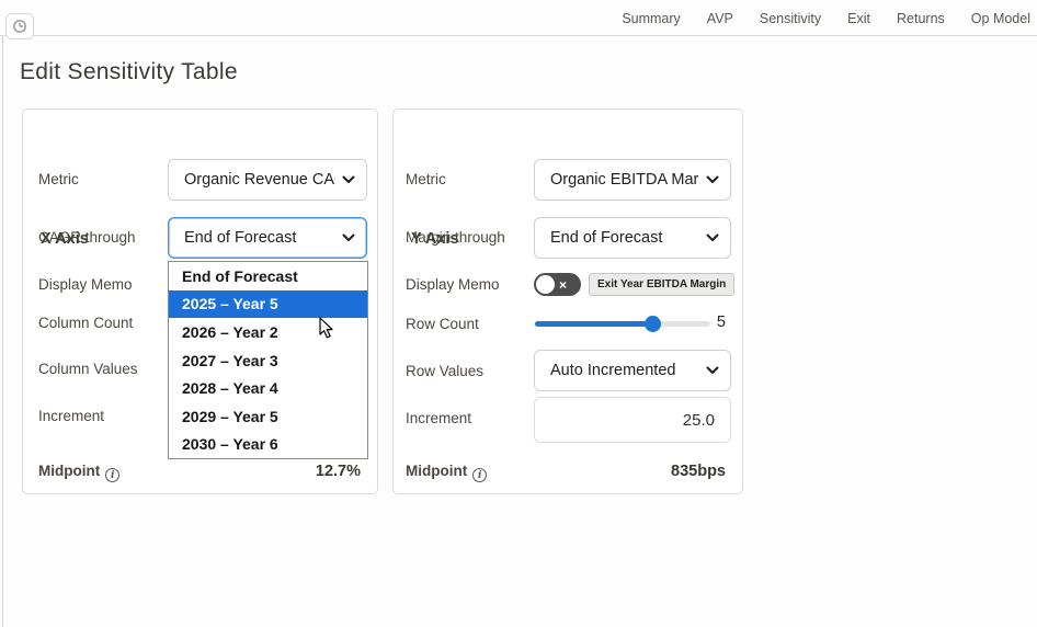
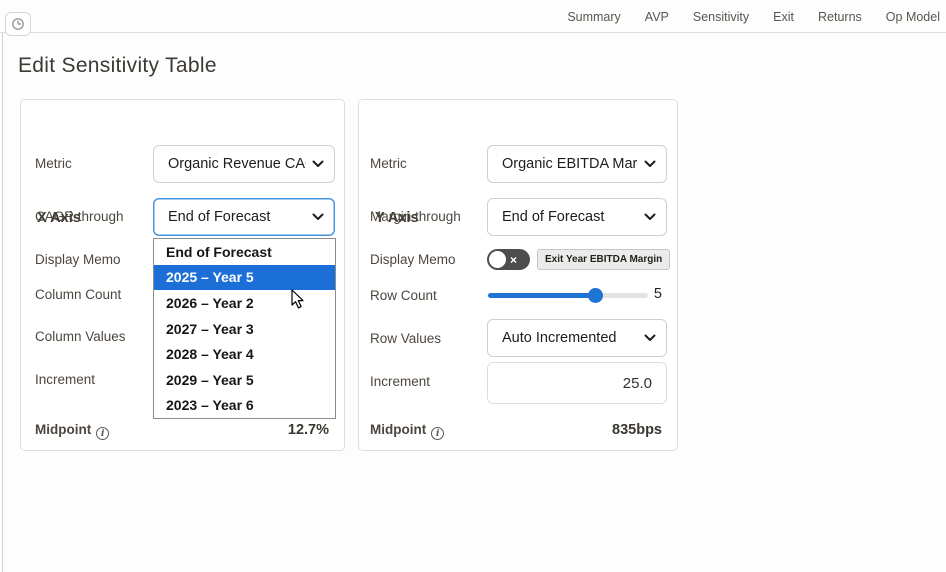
  Summary
  AVP
  Sensitivity
  Exit
  Returns
  Op Model
  Edit Sensitivity Table
  X Axis
  Metric
  Organic Revenue CA
  CAGR through
  End of Forecast
  End of Forecast
  2025 – Year 5
  2026 – Year 2
  2027 – Year 3
  2028 – Year 4
  2029 – Year 5
- 2030 – Year 6
+ 2023 – Year 6
  Display Memo
  Column Count
  Column Values
  Increment
  Midpoint i
  12.7%
  Y Axis
  Metric
  Organic EBITDA Mar
  Margin through
  End of Forecast
  Display Memo
  ×
  Exit Year EBITDA Margin
  Row Count
  5
  Row Values
  Auto Incremented
  Increment
  25.0
  Midpoint i
  835bps
